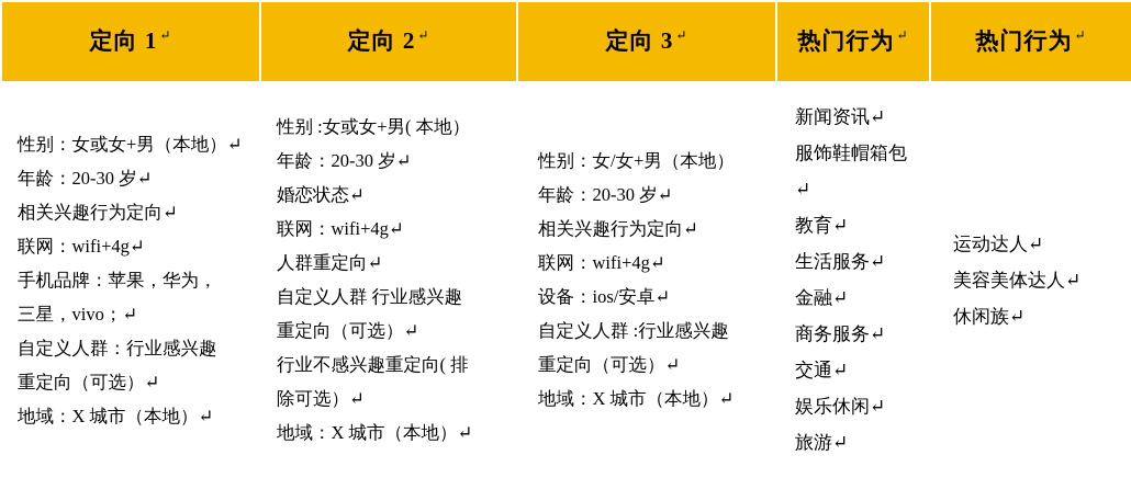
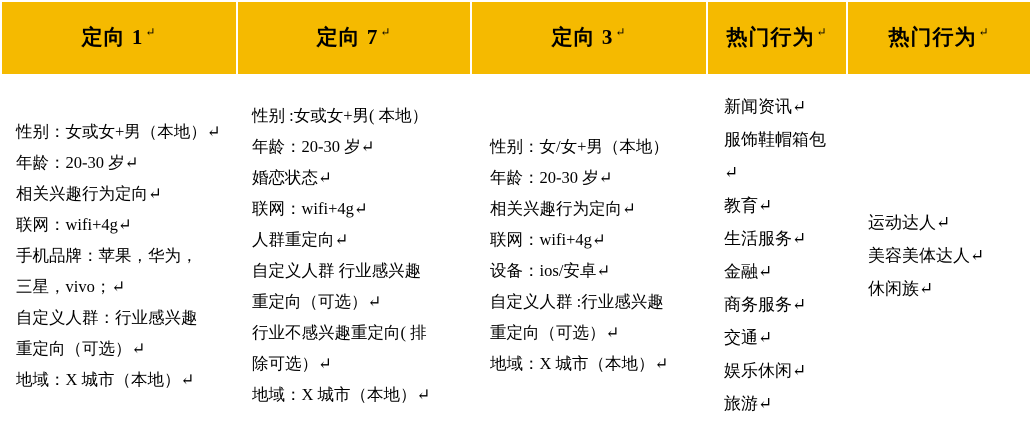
- 定向 1 ↵	定向 2 ↵	定向 3 ↵	热门行为 ↵	热门行为 ↵
+ 定向 1 ↵	定向 7 ↵	定向 3 ↵	热门行为 ↵	热门行为 ↵
  性别：女或女+男（本地）↵ 年龄：20-30 岁↵ 相关兴趣行为定向↵ 联网：wifi+4g↵ 手机品牌：苹果，华为， 三星，vivo；↵ 自定义人群：行业感兴趣 重定向（可选）↵ 地域：X 城市（本地）↵	性别 :女或女+男( 本地） 年龄：20-30 岁↵ 婚恋状态↵ 联网：wifi+4g↵ 人群重定向↵ 自定义人群 行业感兴趣 重定向（可选）↵ 行业不感兴趣重定向( 排 除可选）↵ 地域：X 城市（本地）↵	性别：女/女+男（本地） 年龄：20-30 岁↵ 相关兴趣行为定向↵ 联网：wifi+4g↵ 设备：ios/安卓↵ 自定义人群 :行业感兴趣 重定向（可选）↵ 地域：X 城市（本地）↵	新闻资讯↵ 服饰鞋帽箱包↵ 教育↵ 生活服务↵ 金融↵ 商务服务↵ 交通↵ 娱乐休闲↵ 旅游↵	运动达人↵ 美容美体达人↵ 休闲族↵
